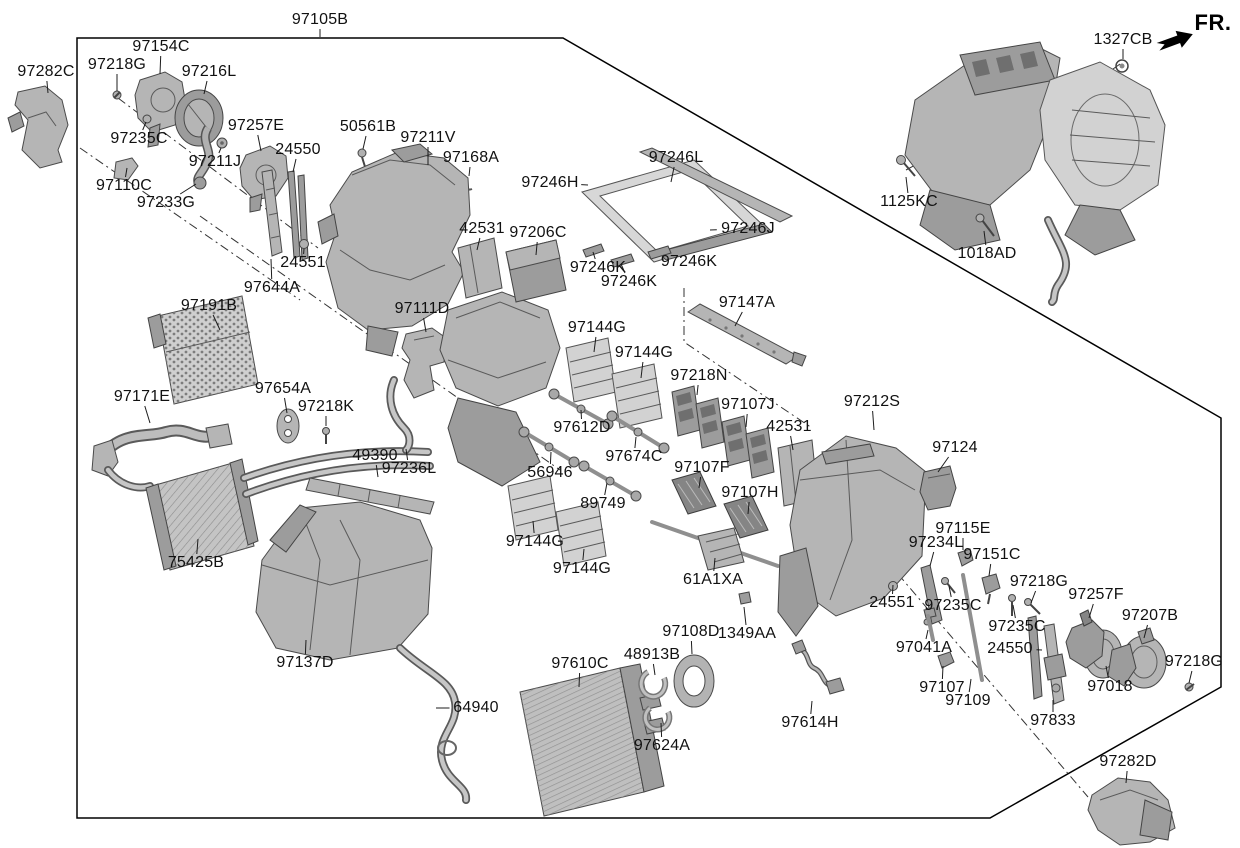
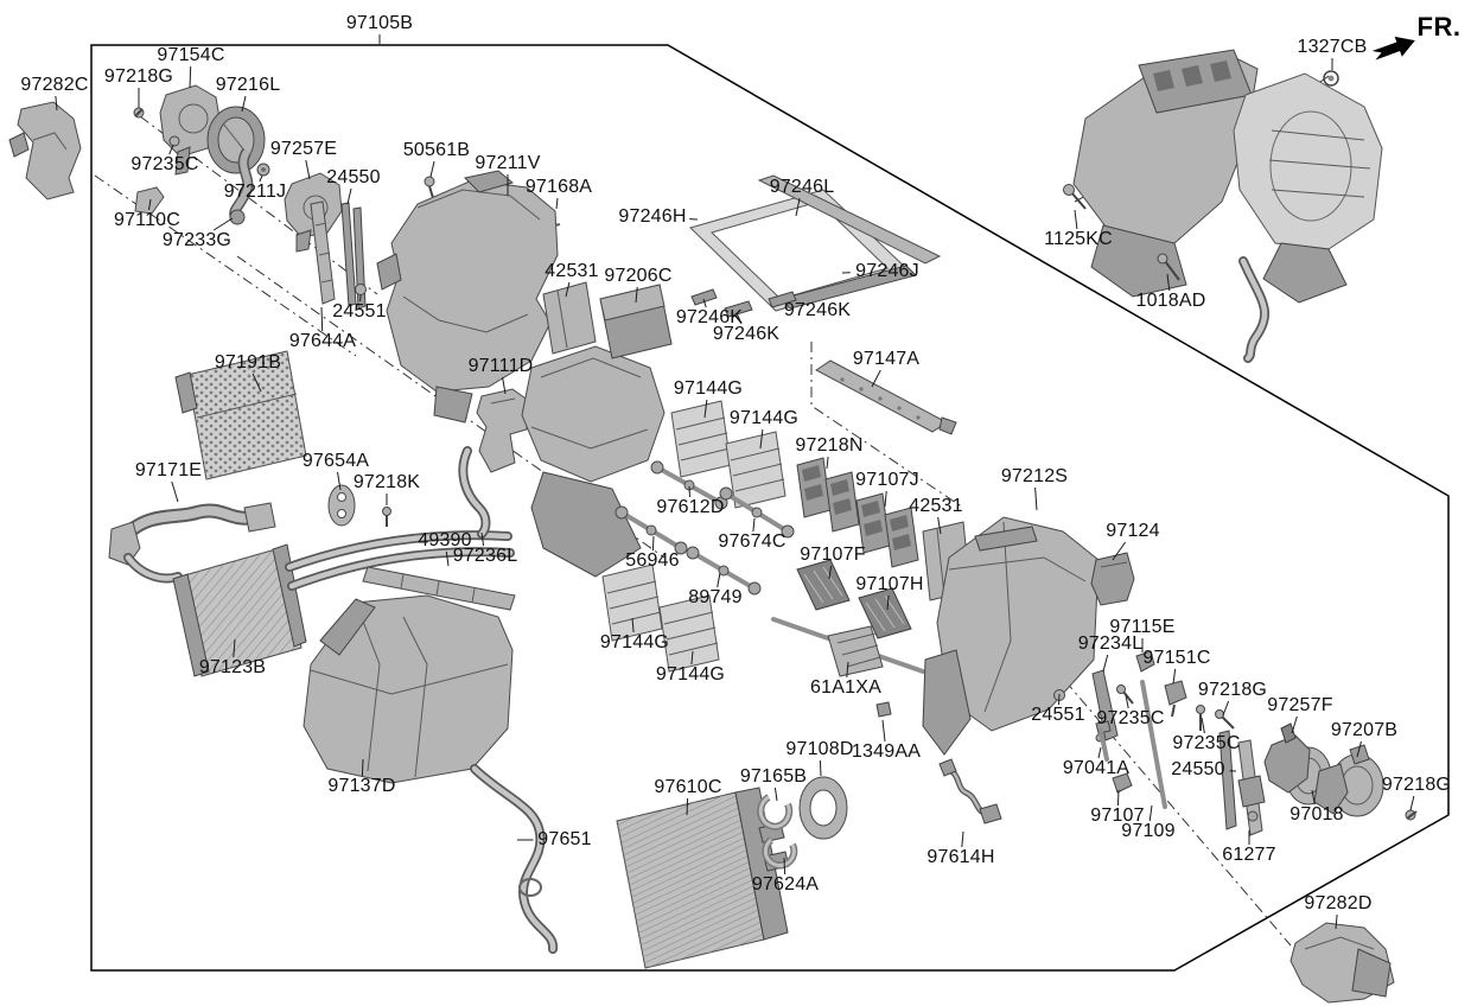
  97105B
  97282C
  97218G
  97154C
  97216L
  97235C
  97110C
  97233G
  97211J
  97257E
  24550
  24551
  97644A
  50561B
  97211V
  97168A
  97246H
  97246L
  97246J
  97246K
  97246K
  97246K
  42531
  97206C
  97191B
  97111D
  97147A
  97144G
  97144G
  97218N
  97107J
  42531
  97212S
  97124
  97171E
  97654A
  97218K
  49390
  97236L
  97612D
  97674C
  56946
  89749
  97144G
  97144G
  97107F
  97107H
  61A1XA
  97108D
  1349AA
  24551
  97234L
  97115E
  97151C
  97218G
  97235C
  97235C
  97257F
  97207B
  97218G
  97041A
  97107
  97109
  24550
- 97833
+ 61277
  97018
  97282D
  1327CB
  1125KC
  1018AD
- 64940
+ 97651
  97610C
- 48913B
+ 97165B
  97624A
  97614H
  97137D
- 75425B
+ 97123B
  FR.
